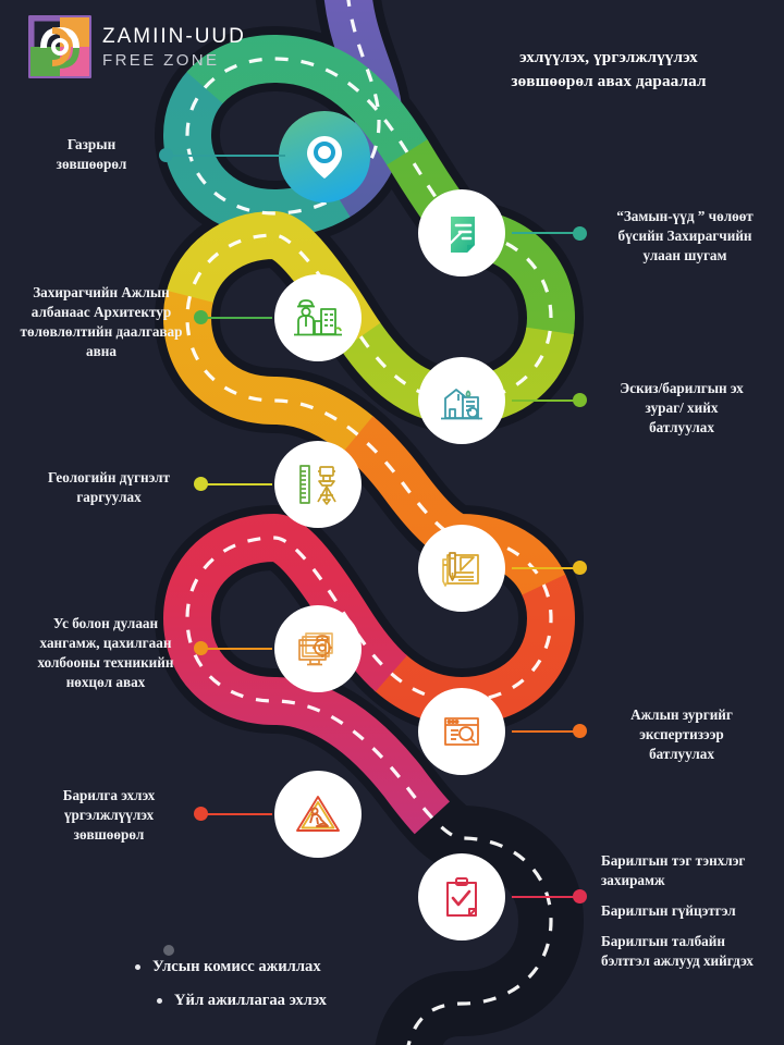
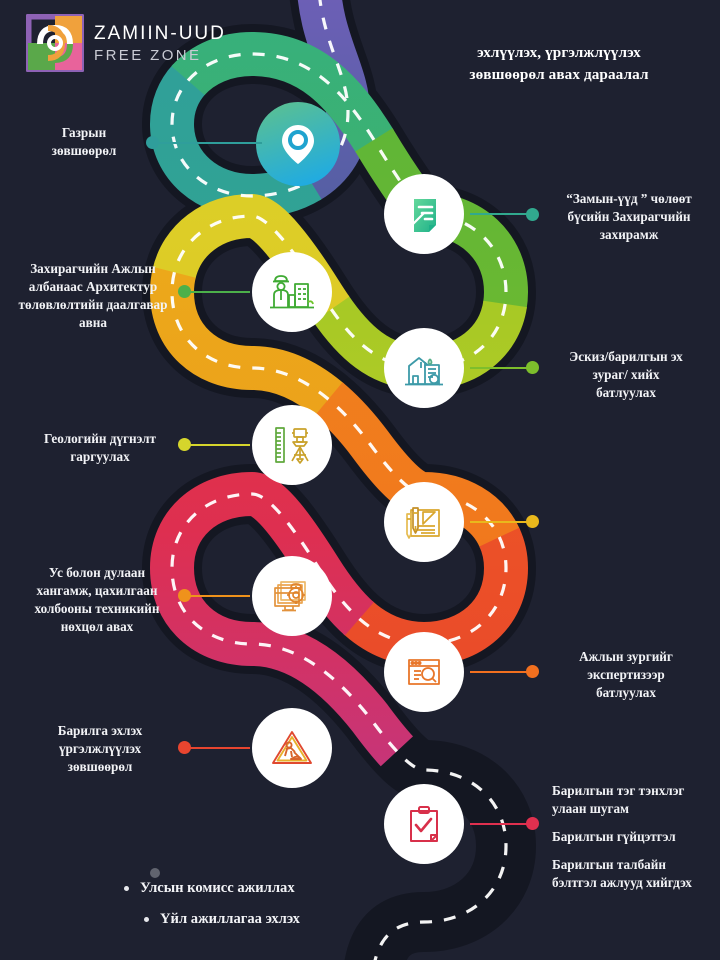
  ZAMIIN-UUD
  FREE ZONE
  эхлүүлэх, үргэлжлүүлэх
  зөвшөөрөл авах дараалал
  Газрын
  зөвшөөрөл
  “Замын-үүд ” чөлөөт
  бүсийн Захирагчийн
- улаан шугам
+ захирамж
  Захирагчийн Ажлын
  албанаас Архитектур
  төлөвлөлтийн даалгавар
  авна
  Эскиз/барилгын эх
  зураг/ хийх
  батлуулах
  Геологийн дүгнэлт
  гаргуулах
  Ус болон дулаан
  хангамж, цахилгаан
  холбооны техникийн
  нөхцөл авах
  Ажлын зургийг
  экспертизээр
  батлуулах
  Барилга эхлэх
  үргэлжлүүлэх
  зөвшөөрөл
  Барилгын тэг тэнхлэг
- захирамж
+ улаан шугам
  Барилгын гүйцэтгэл
  Барилгын талбайн
  бэлтгэл ажлууд хийгдэх
  Улсын комисс ажиллах
  Үйл ажиллагаа эхлэх
